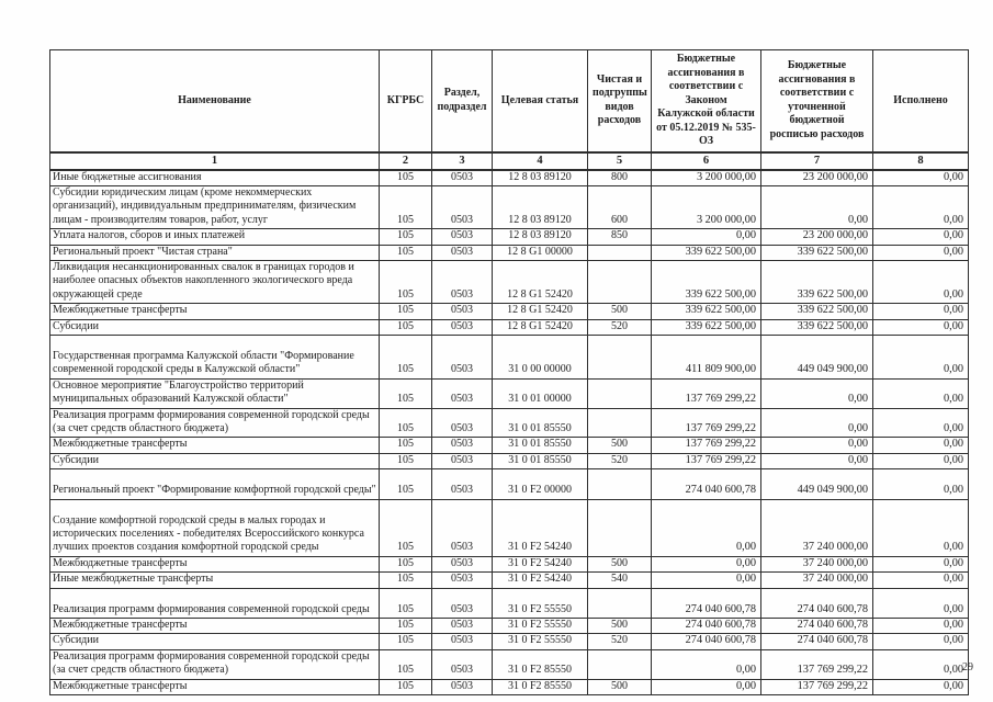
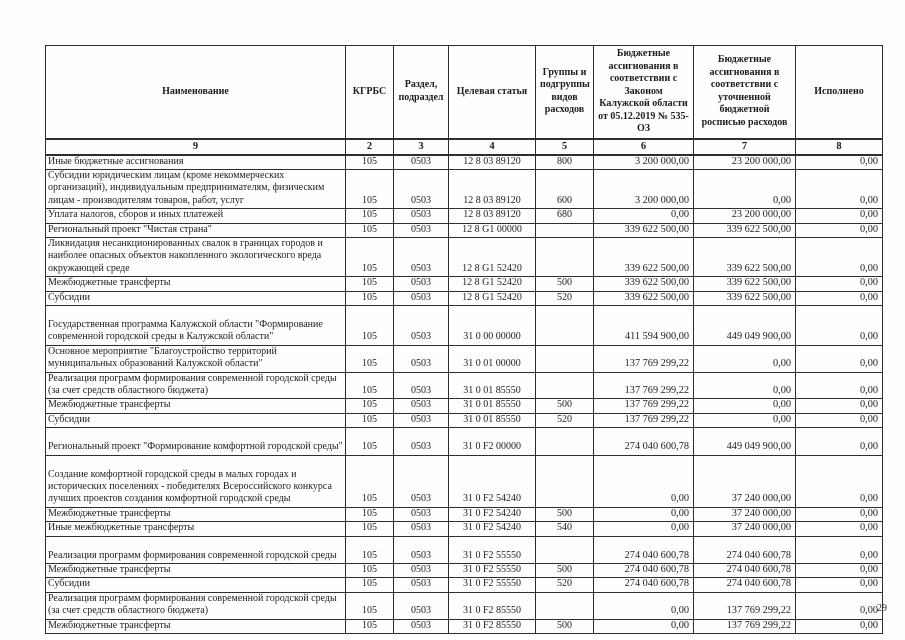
- Наименование	КГРБС	Раздел, подраздел	Целевая статья	Чистая и подгруппы видов расходов	Бюджетные ассигнования в соответствии с Законом Калужской области от 05.12.2019 № 535-ОЗ	Бюджетные ассигнования в соответствии с уточненной бюджетной росписью расходов	Исполнено
+ Наименование	КГРБС	Раздел, подраздел	Целевая статья	Группы и подгруппы видов расходов	Бюджетные ассигнования в соответствии с Законом Калужской области от 05.12.2019 № 535-ОЗ	Бюджетные ассигнования в соответствии с уточненной бюджетной росписью расходов	Исполнено
- 1	2	3	4	5	6	7	8
+ 9	2	3	4	5	6	7	8
  Иные бюджетные ассигнования	105	0503	12 8 03 89120	800	3 200 000,00	23 200 000,00	0,00
  Субсидии юридическим лицам (кроме некоммерческих организаций), индивидуальным предпринимателям, физическим лицам - производителям товаров, работ, услуг	105	0503	12 8 03 89120	600	3 200 000,00	0,00	0,00
- Уплата налогов, сборов и иных платежей	105	0503	12 8 03 89120	850	0,00	23 200 000,00	0,00
+ Уплата налогов, сборов и иных платежей	105	0503	12 8 03 89120	680	0,00	23 200 000,00	0,00
  Региональный проект "Чистая страна"	105	0503	12 8 G1 00000		339 622 500,00	339 622 500,00	0,00
  Ликвидация несанкционированных свалок в границах городов и наиболее опасных объектов накопленного экологического вреда окружающей среде	105	0503	12 8 G1 52420		339 622 500,00	339 622 500,00	0,00
  Межбюджетные трансферты	105	0503	12 8 G1 52420	500	339 622 500,00	339 622 500,00	0,00
  Субсидии	105	0503	12 8 G1 52420	520	339 622 500,00	339 622 500,00	0,00
- Государственная программа Калужской области "Формирование современной городской среды в Калужской области"	105	0503	31 0 00 00000		411 809 900,00	449 049 900,00	0,00
+ Государственная программа Калужской области "Формирование современной городской среды в Калужской области"	105	0503	31 0 00 00000		411 594 900,00	449 049 900,00	0,00
  Основное мероприятие "Благоустройство территорий муниципальных образований Калужской области"	105	0503	31 0 01 00000		137 769 299,22	0,00	0,00
  Реализация программ формирования современной городской среды (за счет средств областного бюджета)	105	0503	31 0 01 85550		137 769 299,22	0,00	0,00
  Межбюджетные трансферты	105	0503	31 0 01 85550	500	137 769 299,22	0,00	0,00
  Субсидии	105	0503	31 0 01 85550	520	137 769 299,22	0,00	0,00
  Региональный проект "Формирование комфортной городской среды"	105	0503	31 0 F2 00000		274 040 600,78	449 049 900,00	0,00
  Создание комфортной городской среды в малых городах и исторических поселениях - победителях Всероссийского конкурса лучших проектов создания комфортной городской среды	105	0503	31 0 F2 54240		0,00	37 240 000,00	0,00
  Межбюджетные трансферты	105	0503	31 0 F2 54240	500	0,00	37 240 000,00	0,00
  Иные межбюджетные трансферты	105	0503	31 0 F2 54240	540	0,00	37 240 000,00	0,00
  Реализация программ формирования современной городской среды	105	0503	31 0 F2 55550		274 040 600,78	274 040 600,78	0,00
  Межбюджетные трансферты	105	0503	31 0 F2 55550	500	274 040 600,78	274 040 600,78	0,00
  Субсидии	105	0503	31 0 F2 55550	520	274 040 600,78	274 040 600,78	0,00
  Реализация программ формирования современной городской среды (за счет средств областного бюджета)	105	0503	31 0 F2 85550		0,00	137 769 299,22	0,00
  Межбюджетные трансферты	105	0503	31 0 F2 85550	500	0,00	137 769 299,22	0,00
  29
